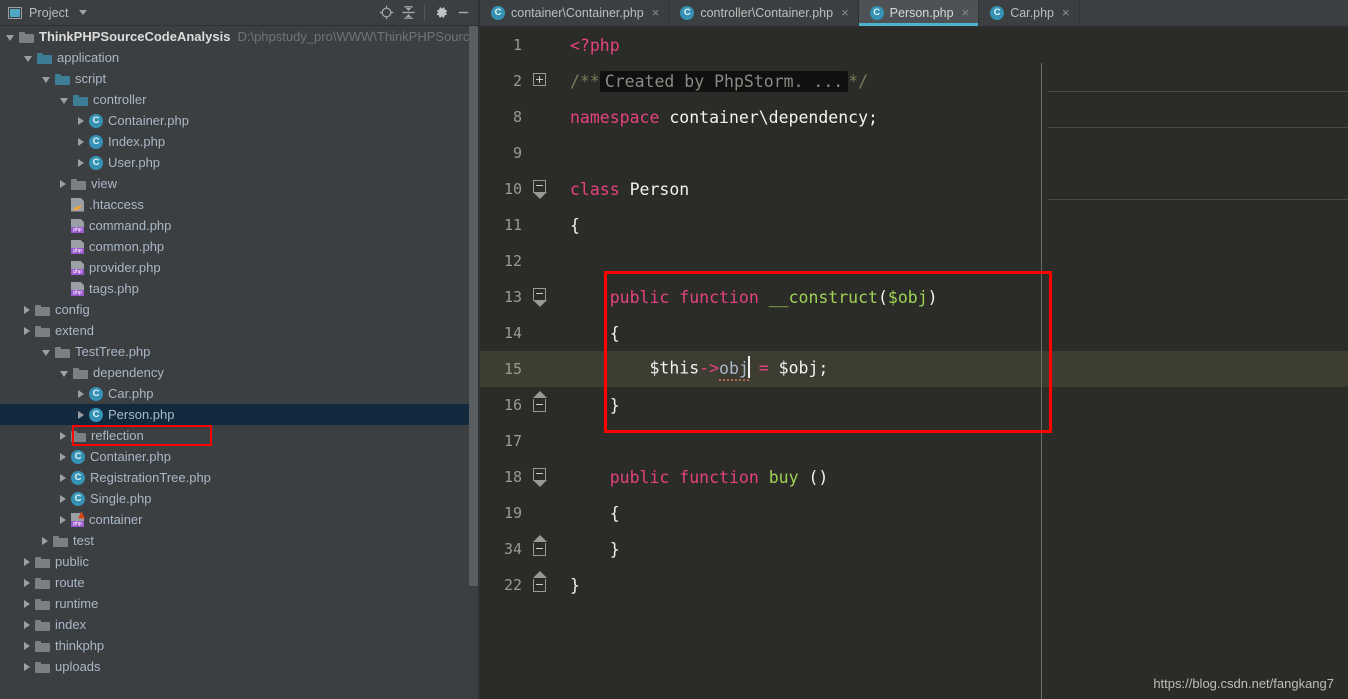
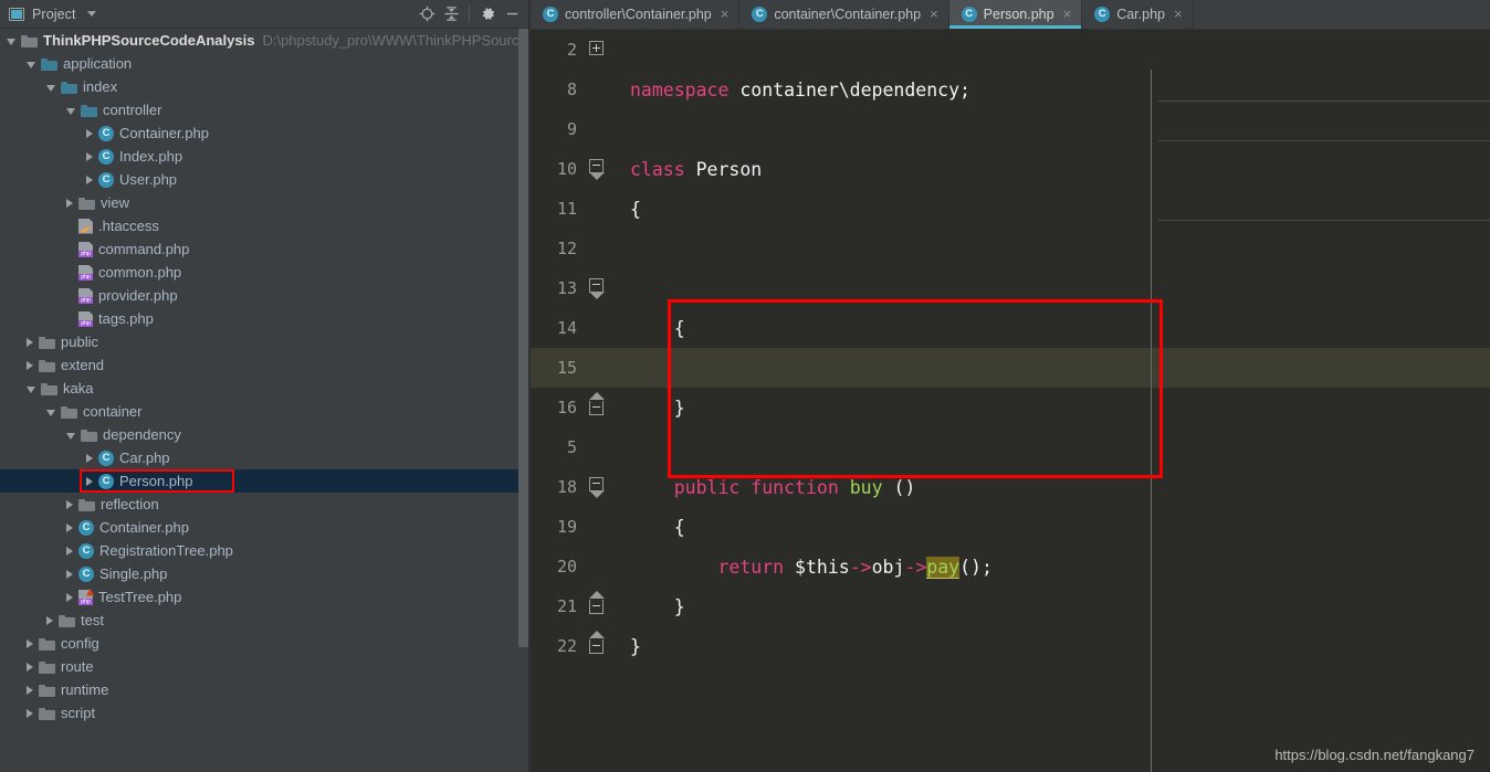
  Project
  ThinkPHPSourceCodeAnalysis
  D:\phpstudy_pro\WWW\ThinkPHPSourc
  application
- script
+ index
  controller
  Container.php
  Index.php
  User.php
  view
  .htaccess
  command.php
  common.php
  provider.php
  tags.php
- config
+ public
  extend
+ kaka
- TestTree.php
+ container
  dependency
  Car.php
  Person.php
  reflection
  Container.php
  RegistrationTree.php
  Single.php
- container
+ TestTree.php
  test
- public
+ config
  route
  runtime
- index
+ script
- thinkphp
- uploads
- container\Container.php
+ controller\Container.php
  ×
- controller\Container.php
+ container\Container.php
  ×
  Person.php
  ×
  Car.php
  ×
- 1
- <?php
  2
- /** Created by PhpStorm. ... */
  8
  namespace container\dependency;
  9
  10
  class Person
  11
  {
  12
  13
- public function __construct($obj)
  14
  {
  15
- $this->obj = $obj;
  16
  }
- 17
+ 5
  18
  public function buy ()
  19
  {
+ 20
+ return $this->obj->pay();
- 34
+ 21
  }
  22
  }
  https://blog.csdn.net/fangkang7
